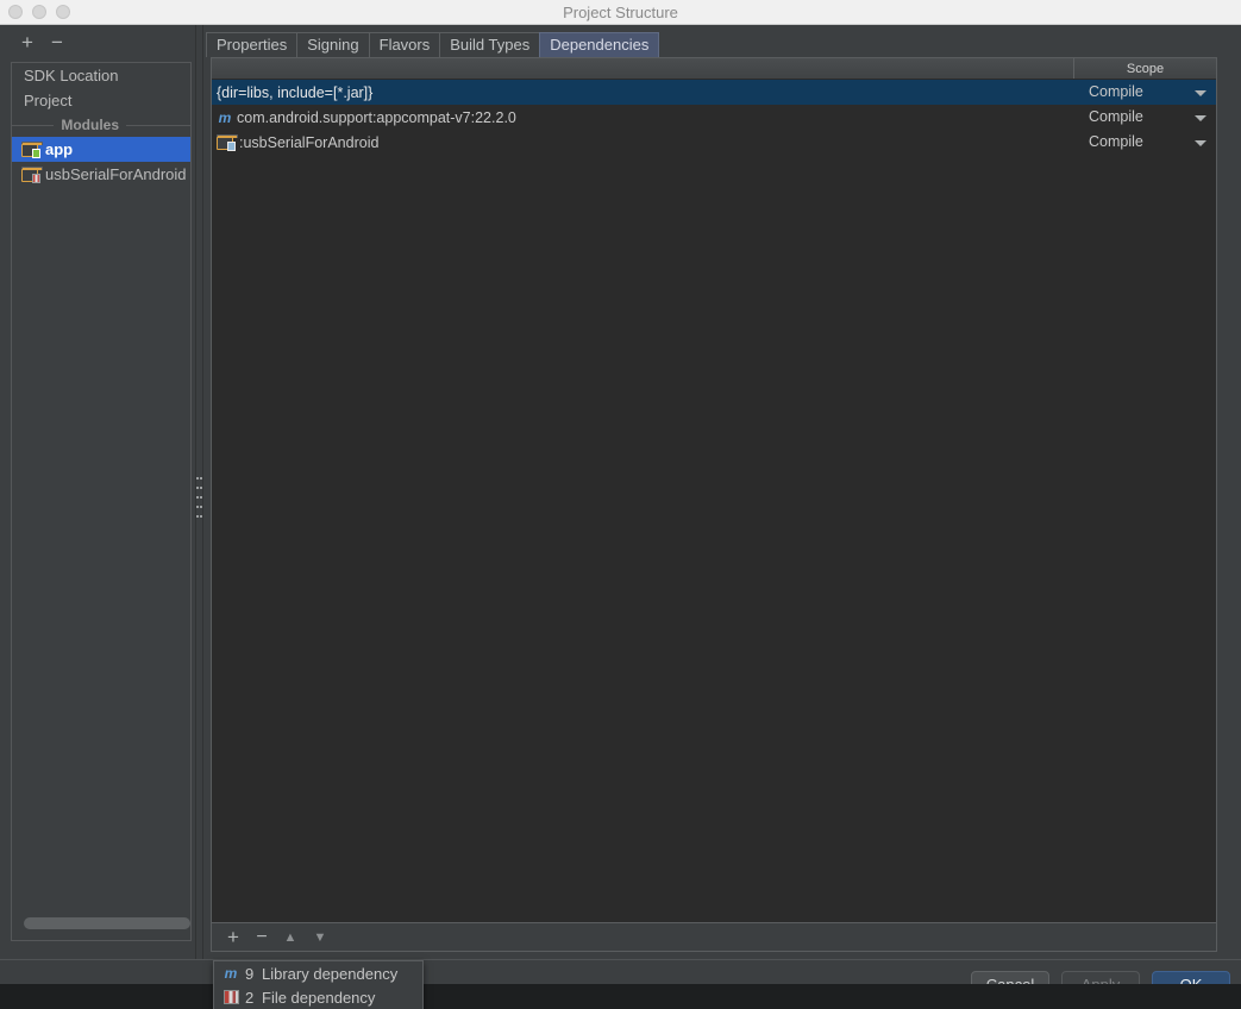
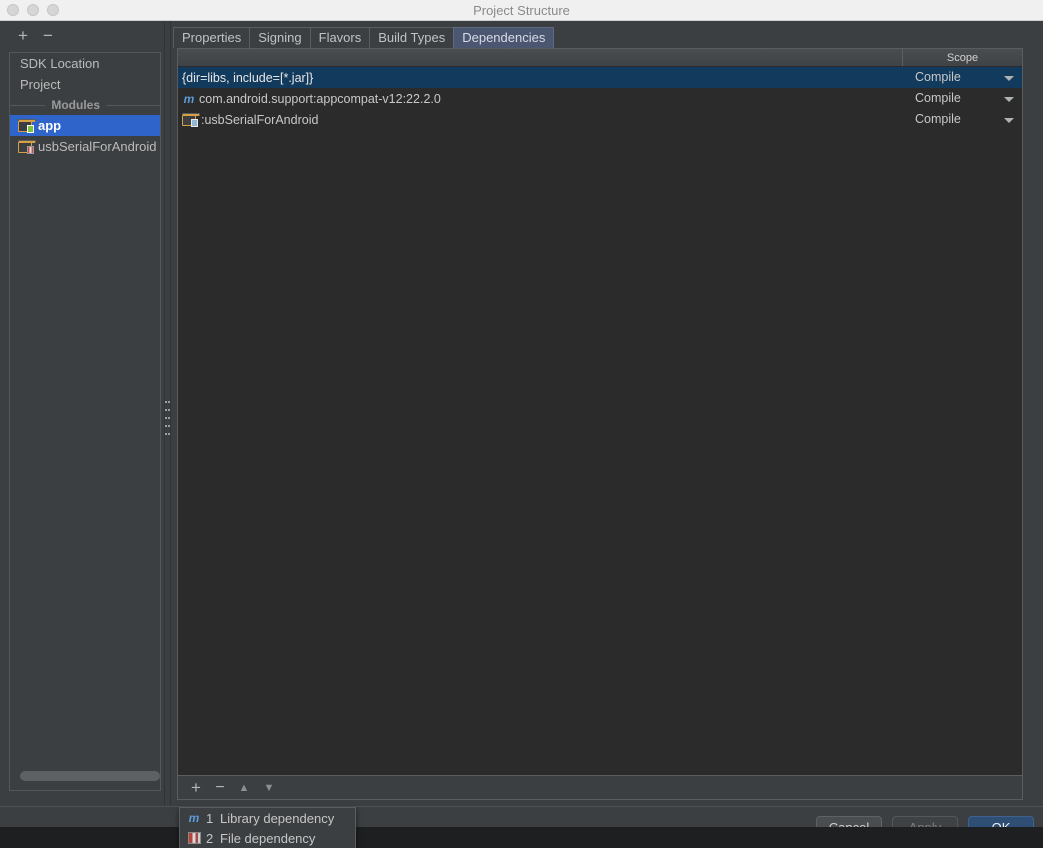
  Project Structure
  +
  −
  SDK Location
  Project
  Modules
  app
  usbSerialForAndroid
  Properties
  Signing
  Flavors
  Build Types
  Dependencies
  Scope
  {dir=libs, include=[*.jar]}
  Compile
  m
- com.android.support:appcompat-v7:22.2.0
+ com.android.support:appcompat-v12:22.2.0
  Compile
  :usbSerialForAndroid
  Compile
  +
  −
  ▲
  ▼
  m
- 9
+ 1
  Library dependency
  2
  File dependency
